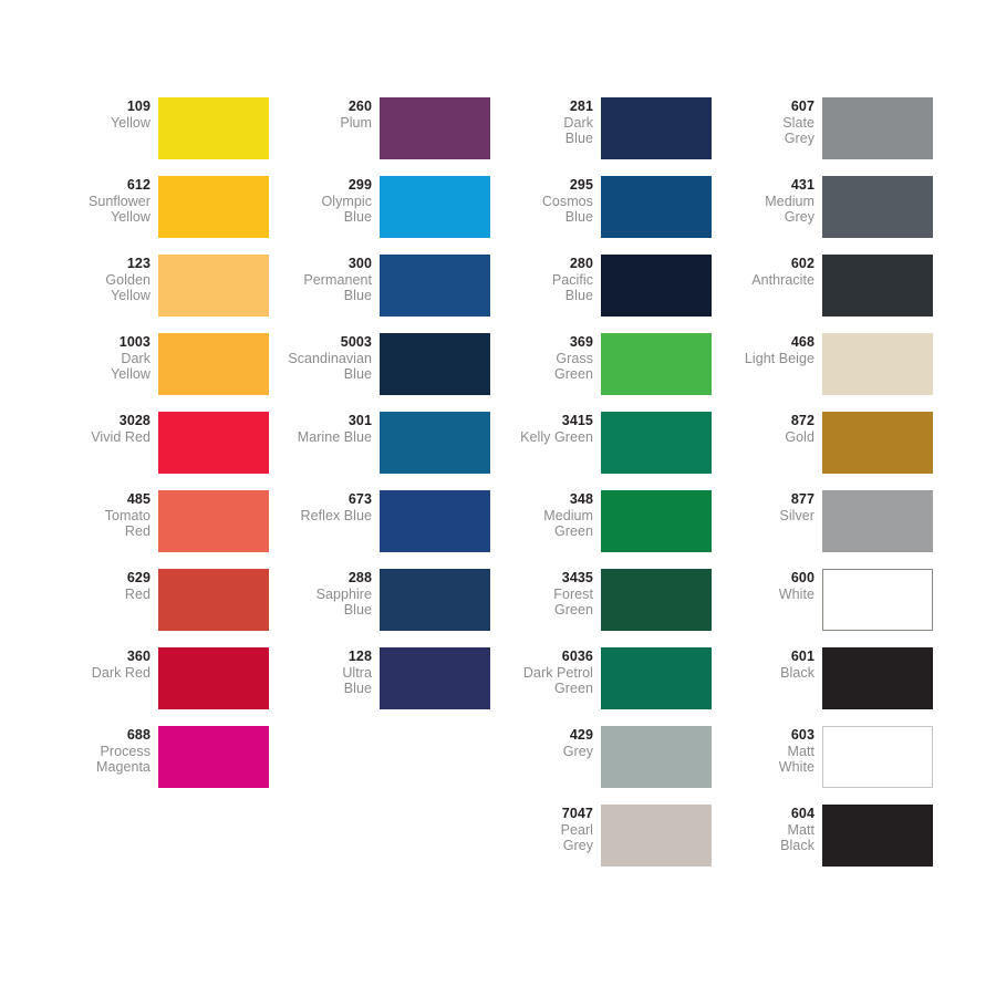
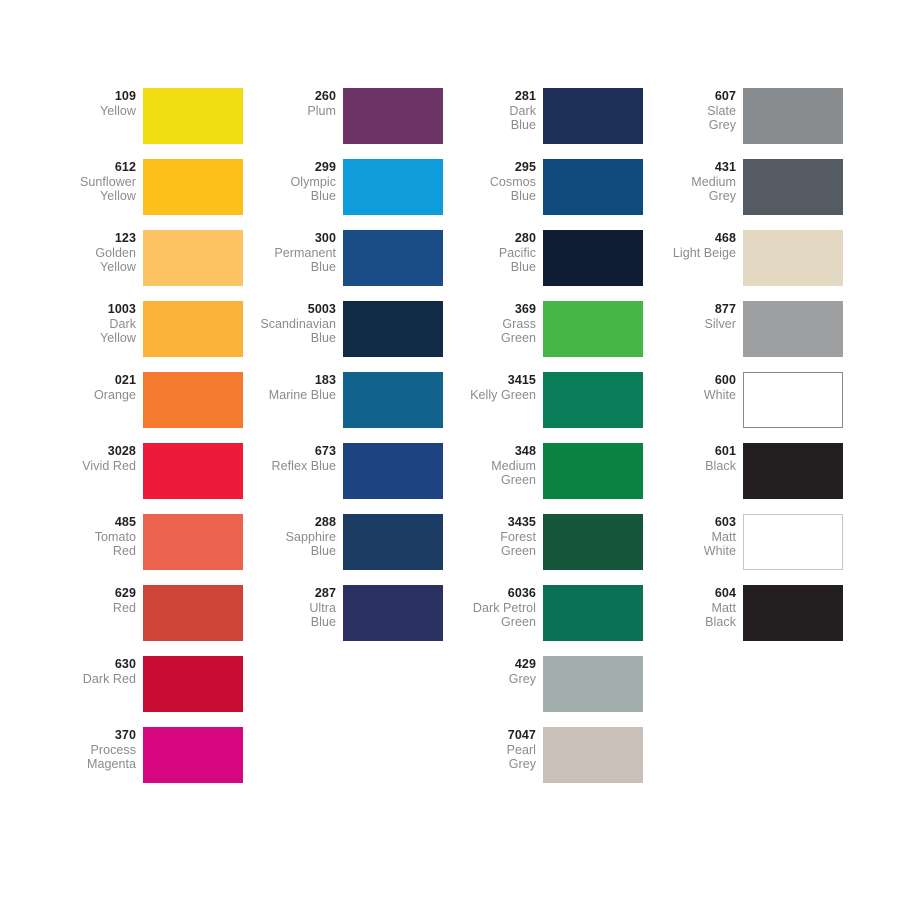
  109
  Yellow
  612
  Sunflower
  Yellow
  123
  Golden
  Yellow
  1003
  Dark
  Yellow
+ 021
+ Orange
  3028
  Vivid Red
  485
  Tomato
  Red
  629
  Red
- 360
+ 630
  Dark Red
- 688
+ 370
  Process
  Magenta
  260
  Plum
  299
  Olympic
  Blue
  300
  Permanent
  Blue
  5003
  Scandinavian
  Blue
- 301
+ 183
  Marine Blue
  673
  Reflex Blue
  288
  Sapphire
  Blue
- 128
+ 287
  Ultra
  Blue
  281
  Dark
  Blue
  295
  Cosmos
  Blue
  280
  Pacific
  Blue
  369
  Grass
  Green
  3415
  Kelly Green
  348
  Medium
  Green
  3435
  Forest
  Green
  6036
  Dark Petrol
  Green
  429
  Grey
  7047
  Pearl
  Grey
  607
  Slate
  Grey
  431
  Medium
  Grey
- 602
- Anthracite
  468
  Light Beige
- 872
- Gold
  877
  Silver
  600
  White
  601
  Black
  603
  Matt
  White
  604
  Matt
  Black
